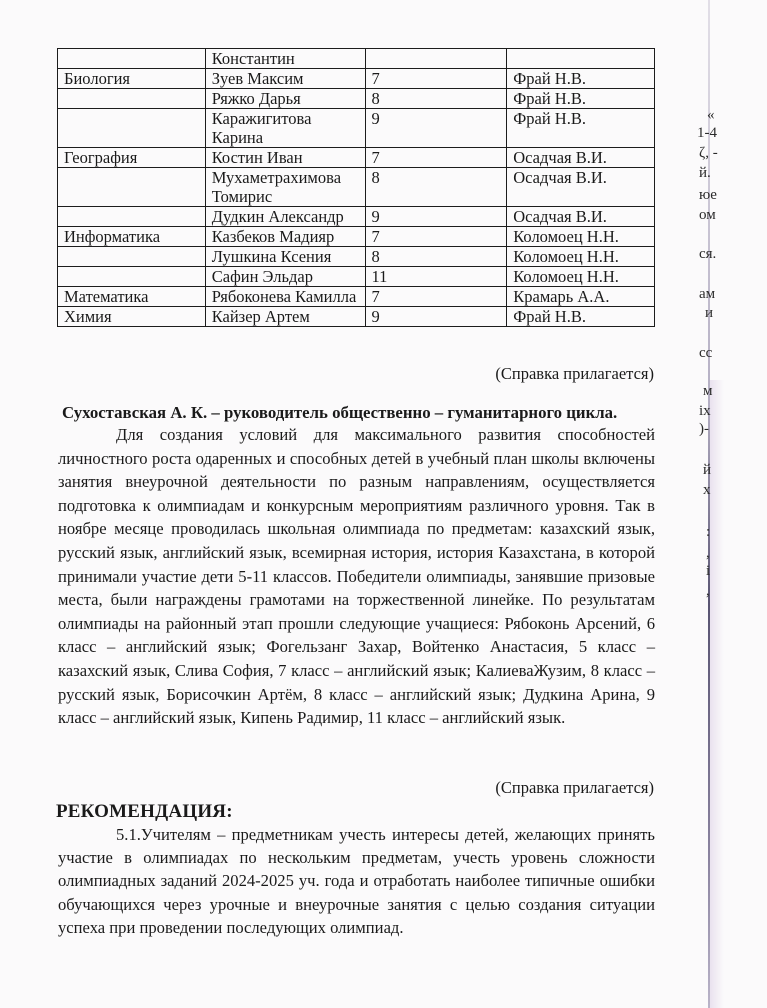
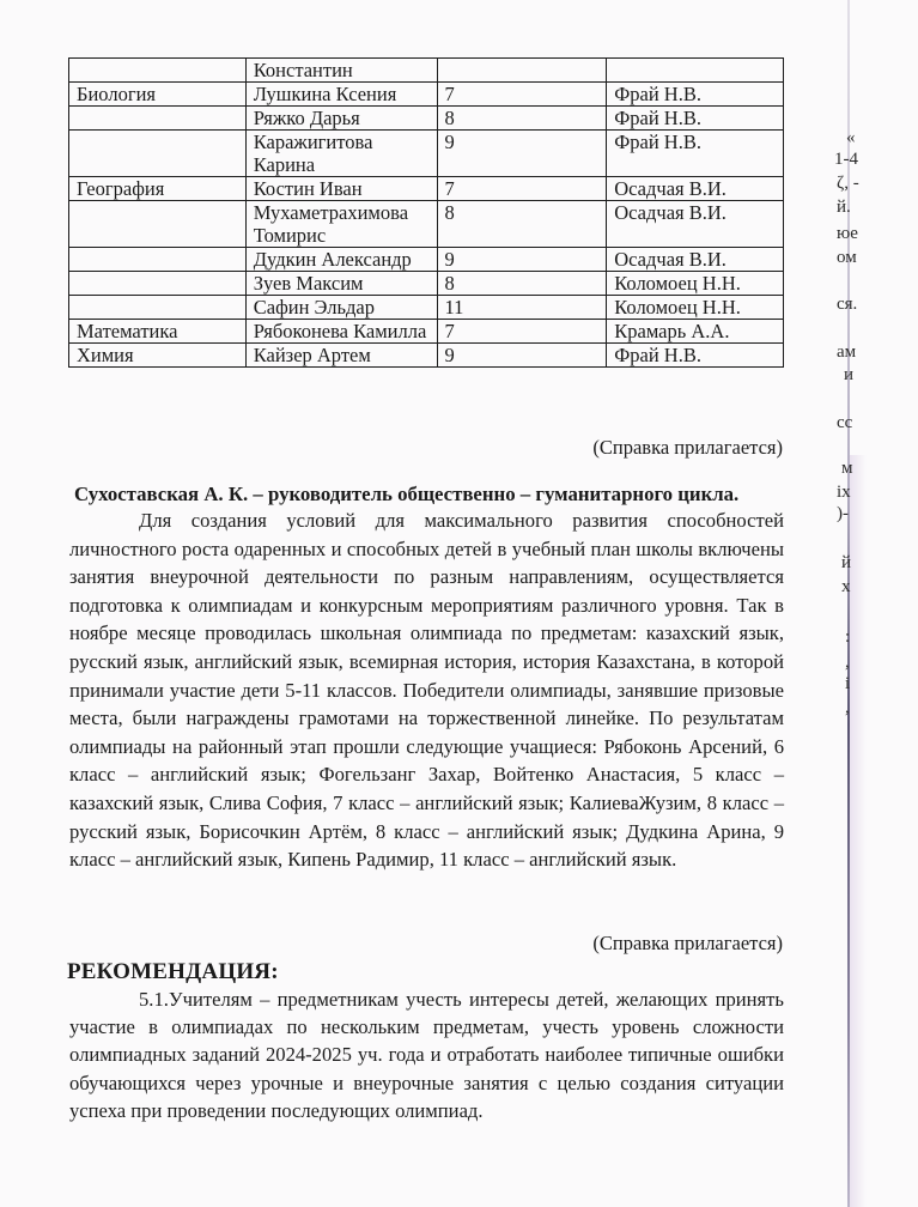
  «
  1-4
  ζ, -
  й.
  юе
  ом
  ся.
  ам
  и
  сс
  м
  іх
  )-
  й
  х
  :
  ,
  і
  ,
  	Константин
- Биология	Зуев Максим	7	Фрай Н.В.
+ Биология	Лушкина Ксения	7	Фрай Н.В.
  	Ряжко Дарья	8	Фрай Н.В.
  	Каражигитова Карина	9	Фрай Н.В.
  География	Костин Иван	7	Осадчая В.И.
  	Мухаметрахимова Томирис	8	Осадчая В.И.
  	Дудкин Александр	9	Осадчая В.И.
- Информатика	Казбеков Мадияр	7	Коломоец Н.Н.
- 	Лушкина Ксения	8	Коломоец Н.Н.
+ 	Зуев Максим	8	Коломоец Н.Н.
  	Сафин Эльдар	11	Коломоец Н.Н.
  Математика	Рябоконева Камилла	7	Крамарь А.А.
  Химия	Кайзер Артем	9	Фрай Н.В.
  (Справка прилагается)
  Сухоставская А. К. – руководитель общественно – гуманитарного цикла.
  Для создания условий для максимального развития способностей личностного роста одаренных и способных детей в учебный план школы включены занятия внеурочной деятельности по разным направлениям, осуществляется подготовка к олимпиадам и конкурсным мероприятиям различного уровня. Так в ноябре месяце проводилась школьная олимпиада по предметам: казахский язык, русский язык, английский язык, всемирная история, история Казахстана, в которой принимали участие дети 5-11 классов. Победители олимпиады, занявшие призовые места, были награждены грамотами на торжественной линейке. По результатам олимпиады на районный этап прошли следующие учащиеся: Рябоконь Арсений, 6 класс – английский язык; Фогельзанг Захар, Войтенко Анастасия, 5 класс – казахский язык, Слива София, 7 класс – английский язык; КалиеваЖузим, 8 класс – русский язык, Борисочкин Артём, 8 класс – английский язык; Дудкина Арина, 9 класс – английский язык, Кипень Радимир, 11 класс – английский язык.
  (Справка прилагается)
  РЕКОМЕНДАЦИЯ:
  5.1.Учителям – предметникам учесть интересы детей, желающих принять участие в олимпиадах по нескольким предметам, учесть уровень сложности олимпиадных заданий 2024-2025 уч. года и отработать наиболее типичные ошибки обучающихся через урочные и внеурочные занятия с целью создания ситуации успеха при проведении последующих олимпиад.
